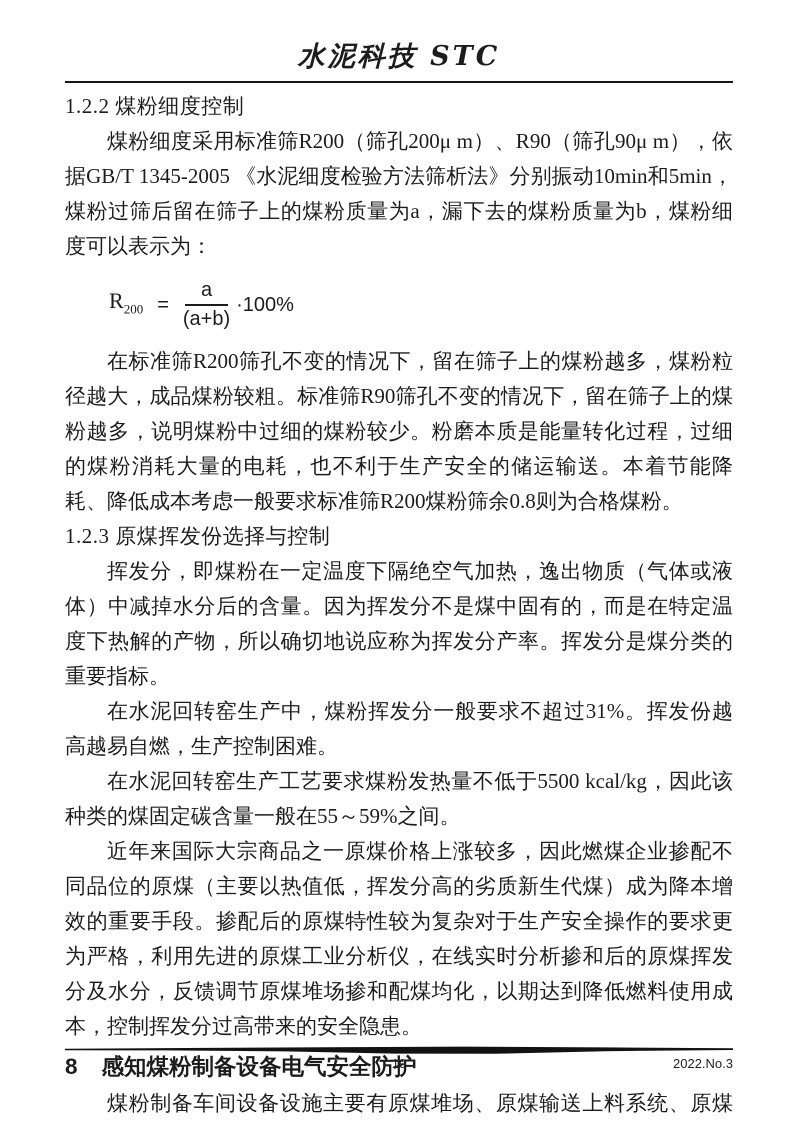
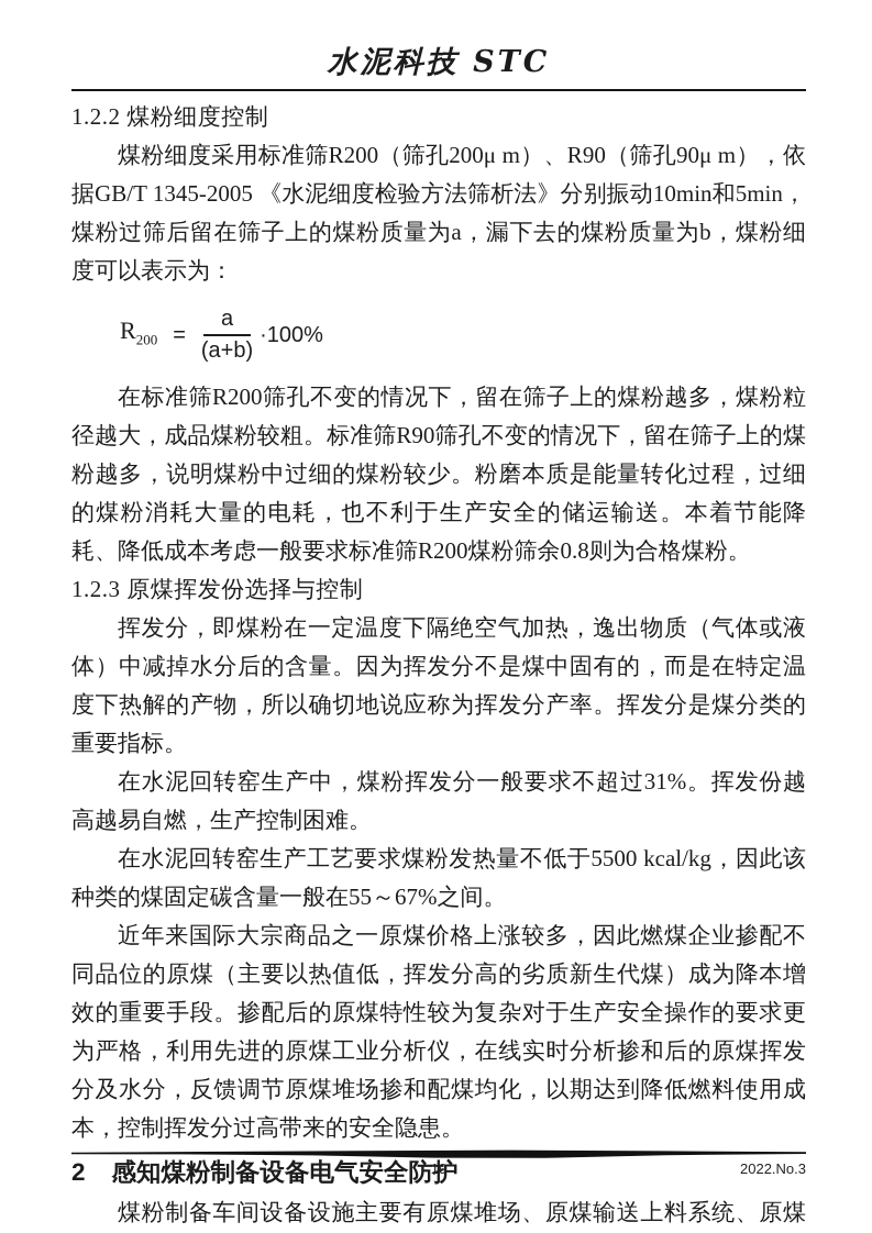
  水泥科技 STC
  1.2.2 煤粉细度控制
  煤粉细度采用标准筛R200（筛孔200μ m）、R90（筛孔90μ m），依据GB/T 1345-2005 《水泥细度检验方法筛析法》分别振动10min和5min，煤粉过筛后留在筛子上的煤粉质量为a，漏下去的煤粉质量为b，煤粉细度可以表示为：
  R200
  =
  a
  (a+b)
  ·100%
  在标准筛R200筛孔不变的情况下，留在筛子上的煤粉越多，煤粉粒径越大，成品煤粉较粗。标准筛R90筛孔不变的情况下，留在筛子上的煤粉越多，说明煤粉中过细的煤粉较少。粉磨本质是能量转化过程，过细的煤粉消耗大量的电耗，也不利于生产安全的储运输送。本着节能降耗、降低成本考虑一般要求标准筛R200煤粉筛余0.8则为合格煤粉。
  1.2.3 原煤挥发份选择与控制
  挥发分，即煤粉在一定温度下隔绝空气加热，逸出物质（气体或液体）中减掉水分后的含量。因为挥发分不是煤中固有的，而是在特定温度下热解的产物，所以确切地说应称为挥发分产率。挥发分是煤分类的重要指标。
  在水泥回转窑生产中，煤粉挥发分一般要求不超过31%。挥发份越高越易自燃，生产控制困难。
- 在水泥回转窑生产工艺要求煤粉发热量不低于5500 kcal/kg，因此该种类的煤固定碳含量一般在55～59%之间。
+ 在水泥回转窑生产工艺要求煤粉发热量不低于5500 kcal/kg，因此该种类的煤固定碳含量一般在55～67%之间。
  近年来国际大宗商品之一原煤价格上涨较多，因此燃煤企业掺配不同品位的原煤（主要以热值低，挥发分高的劣质新生代煤）成为降本增效的重要手段。掺配后的原煤特性较为复杂对于生产安全操作的要求更为严格，利用先进的原煤工业分析仪，在线实时分析掺和后的原煤挥发分及水分，反馈调节原煤堆场掺和配煤均化，以期达到降低燃料使用成本，控制挥发分过高带来的安全隐患。
- 8
+ 2
  感知煤粉制备设备电气安全防护
  煤粉制备车间设备设施主要有原煤堆场、原煤输送上料系统、原煤
  19
  2022.No.3
